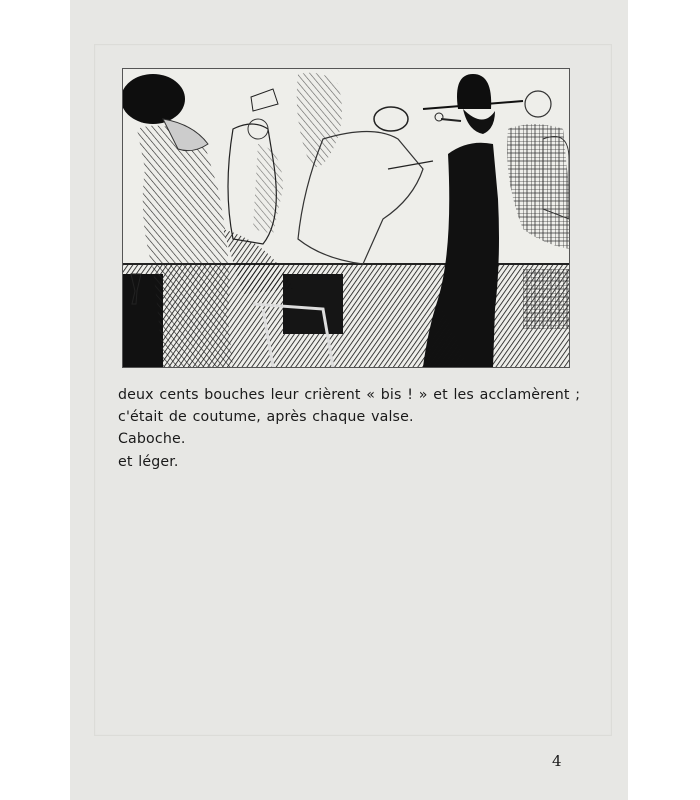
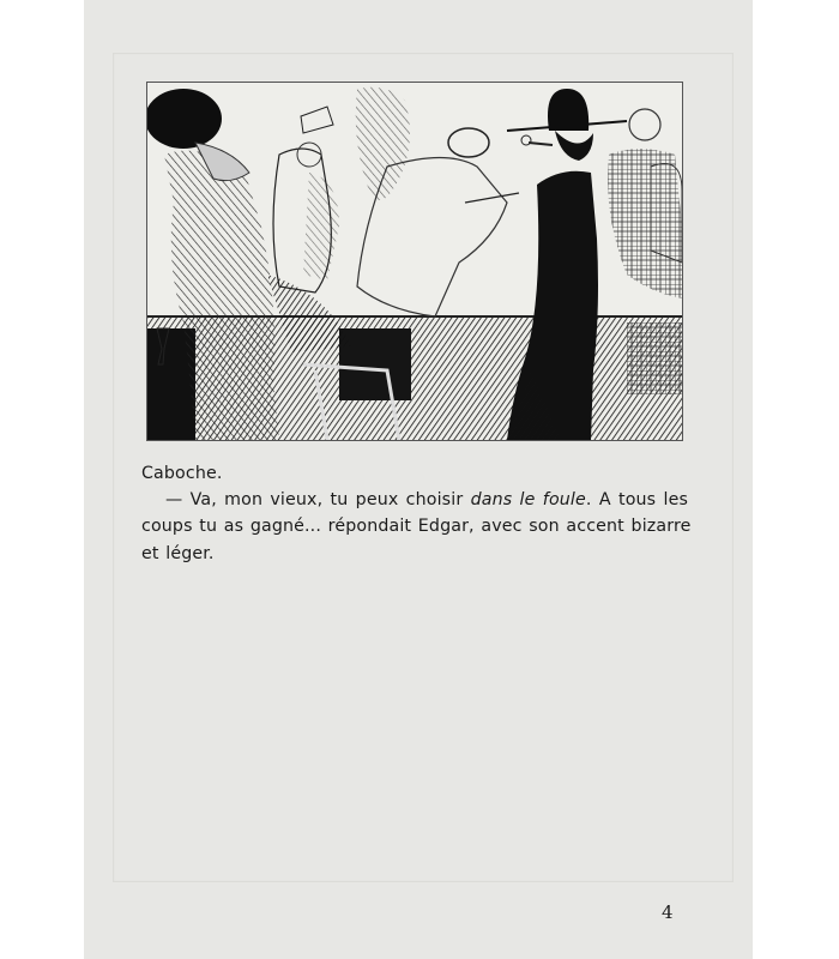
- deux cents bouches leur crièrent « bis ! » et les acclamèrent ;
- c'était de coutume, après chaque valse.
  Caboche.
+ — Va, mon vieux, tu peux choisir dans le foule. A tous les
+ coups tu as gagné... répondait Edgar, avec son accent bizarre
  et léger.
  4
